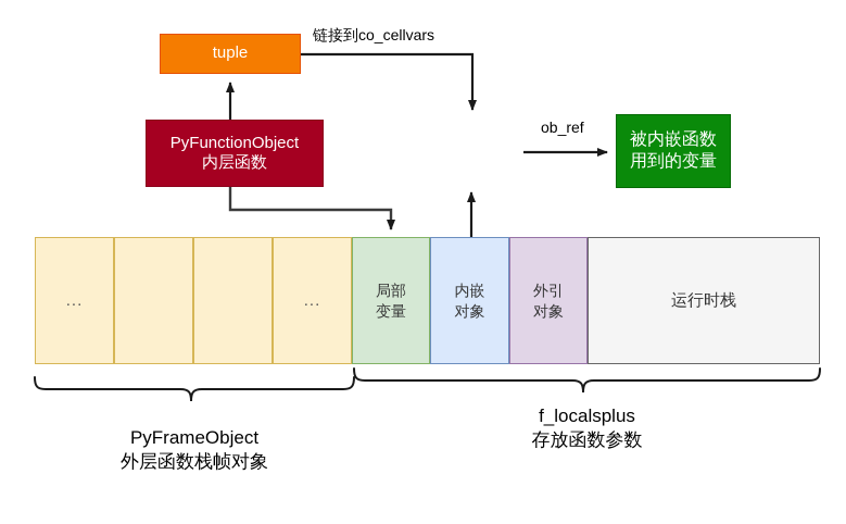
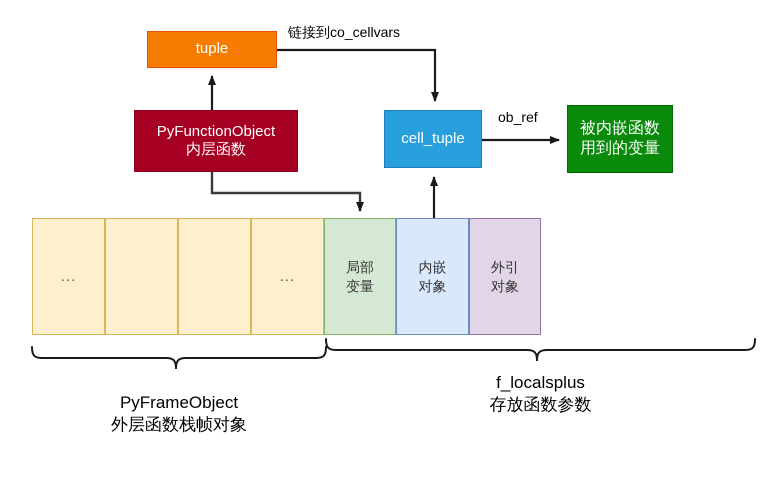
  tuple
  PyFunctionObject
  内层函数
+ cell_tuple
  被内嵌函数
  用到的变量
  链接到co_cellvars
  ob_ref
  ...
  ...
  局部
  变量
  内嵌
  对象
  外引
  对象
- 运行时栈
  PyFrameObject
  外层函数栈帧对象
  f_localsplus
  存放函数参数
